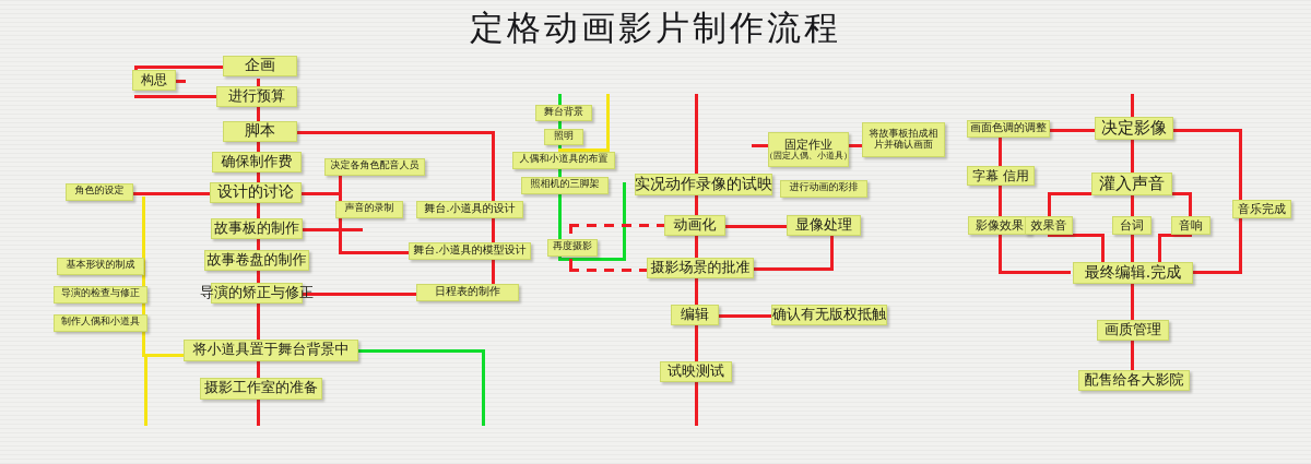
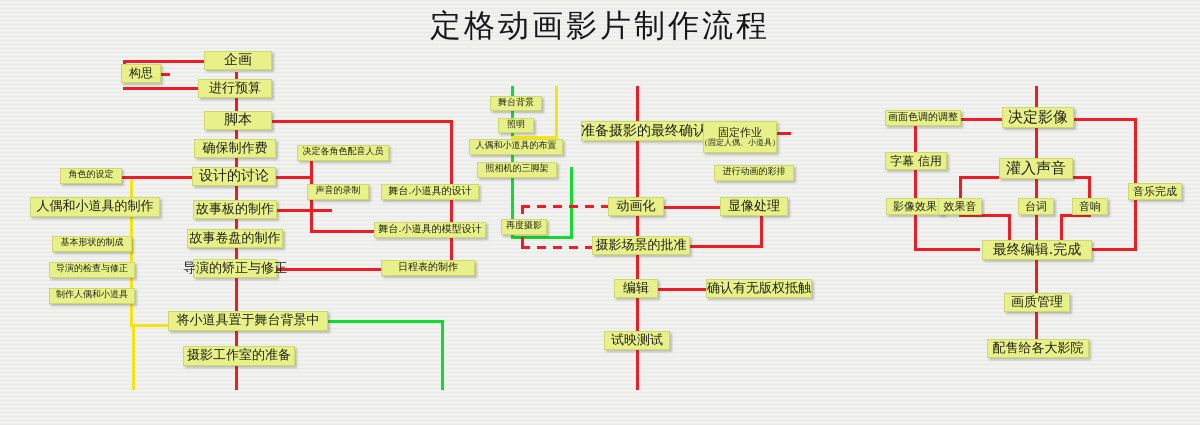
  定格动画影片制作流程
  企画
  构思
  进行预算
  脚本
  确保制作费
  设计的讨论
  角色的设定
+ 人偶和小道具的制作
  基本形状的制成
  导演的检查与修正
  制作人偶和小道具
  决定各角色配音人员
  声音的录制
  舞台.小道具的设计
  舞台.小道具的模型设计
  日程表的制作
  故事板的制作
  故事卷盘的制作
  导演的矫正与修正
  将小道具置于舞台背景中
  摄影工作室的准备
  舞台背景
  照明
  人偶和小道具的布置
  照相机的三脚架
+ 准备摄影的最终确认
  固定作业
  （固定人偶、小道具）
- 将故事板拍成相片并确认画面
- 实况动作录像的试映
  进行动画的彩排
  动画化
  显像处理
  再度摄影
  摄影场景的批准
  编辑
  确认有无版权抵触
  试映测试
  画面色调的调整
  决定影像
  字幕 信用
  灌入声音
  影像效果
  效果音
  台词
  音响
  音乐完成
  最终编辑.完成
  画质管理
  配售给各大影院
